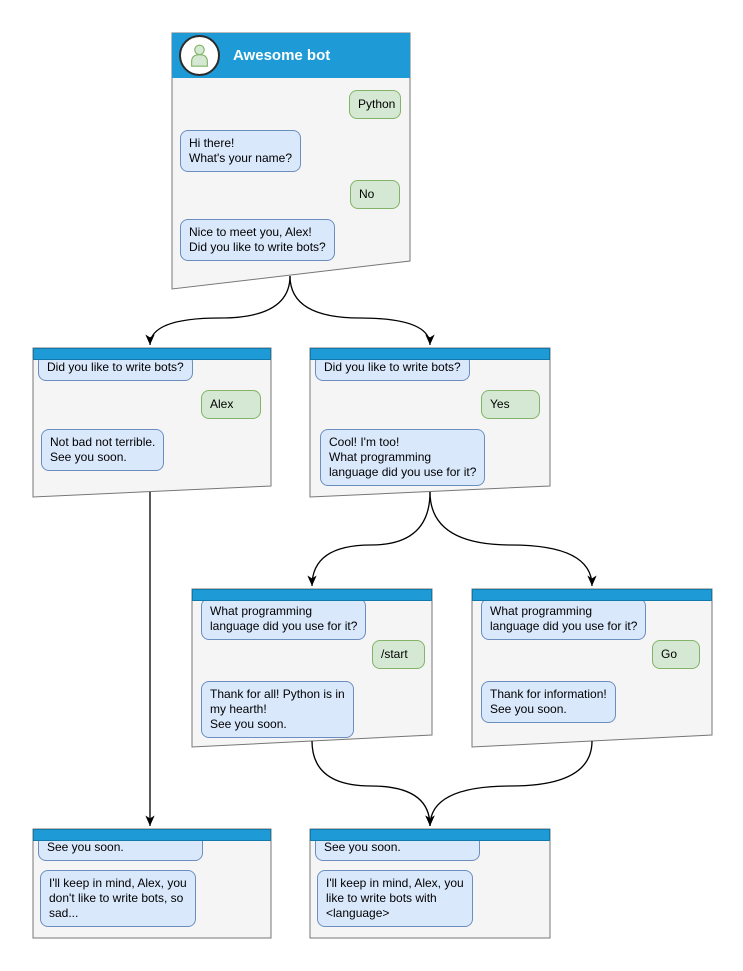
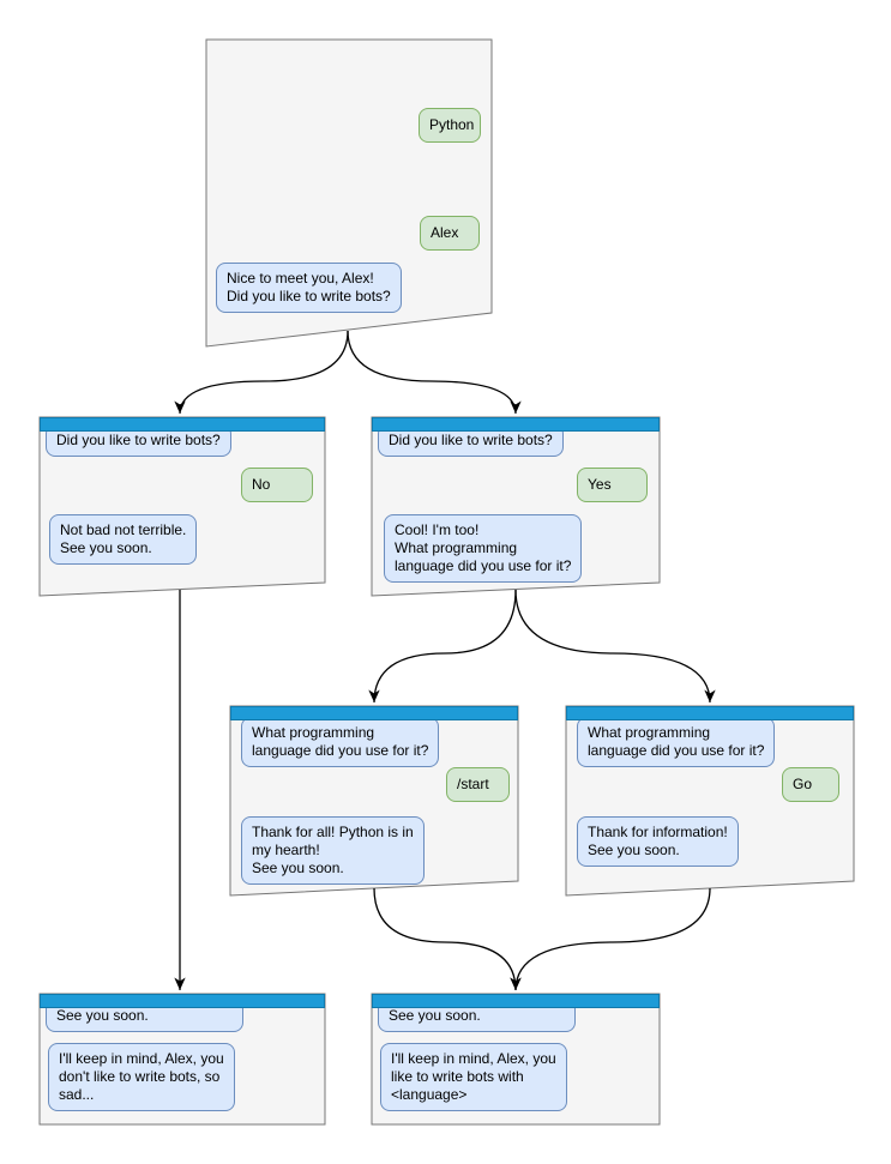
- Awesome bot
  Python
- Hi there!
- What's your name?
- No
+ Alex
  Nice to meet you, Alex!
  Did you like to write bots?
  Did you like to write bots?
- Alex
+ No
  Not bad not terrible.
  See you soon.
  Did you like to write bots?
  Yes
  Cool! I'm too!
  What programming
  language did you use for it?
  What programming
  language did you use for it?
  /start
  Thank for all! Python is in
  my hearth!
  See you soon.
  What programming
  language did you use for it?
  Go
  Thank for information!
  See you soon.
  See you soon.
  I'll keep in mind, Alex, you
  don't like to write bots, so
  sad...
  See you soon.
  I'll keep in mind, Alex, you
  like to write bots with
  <language>
